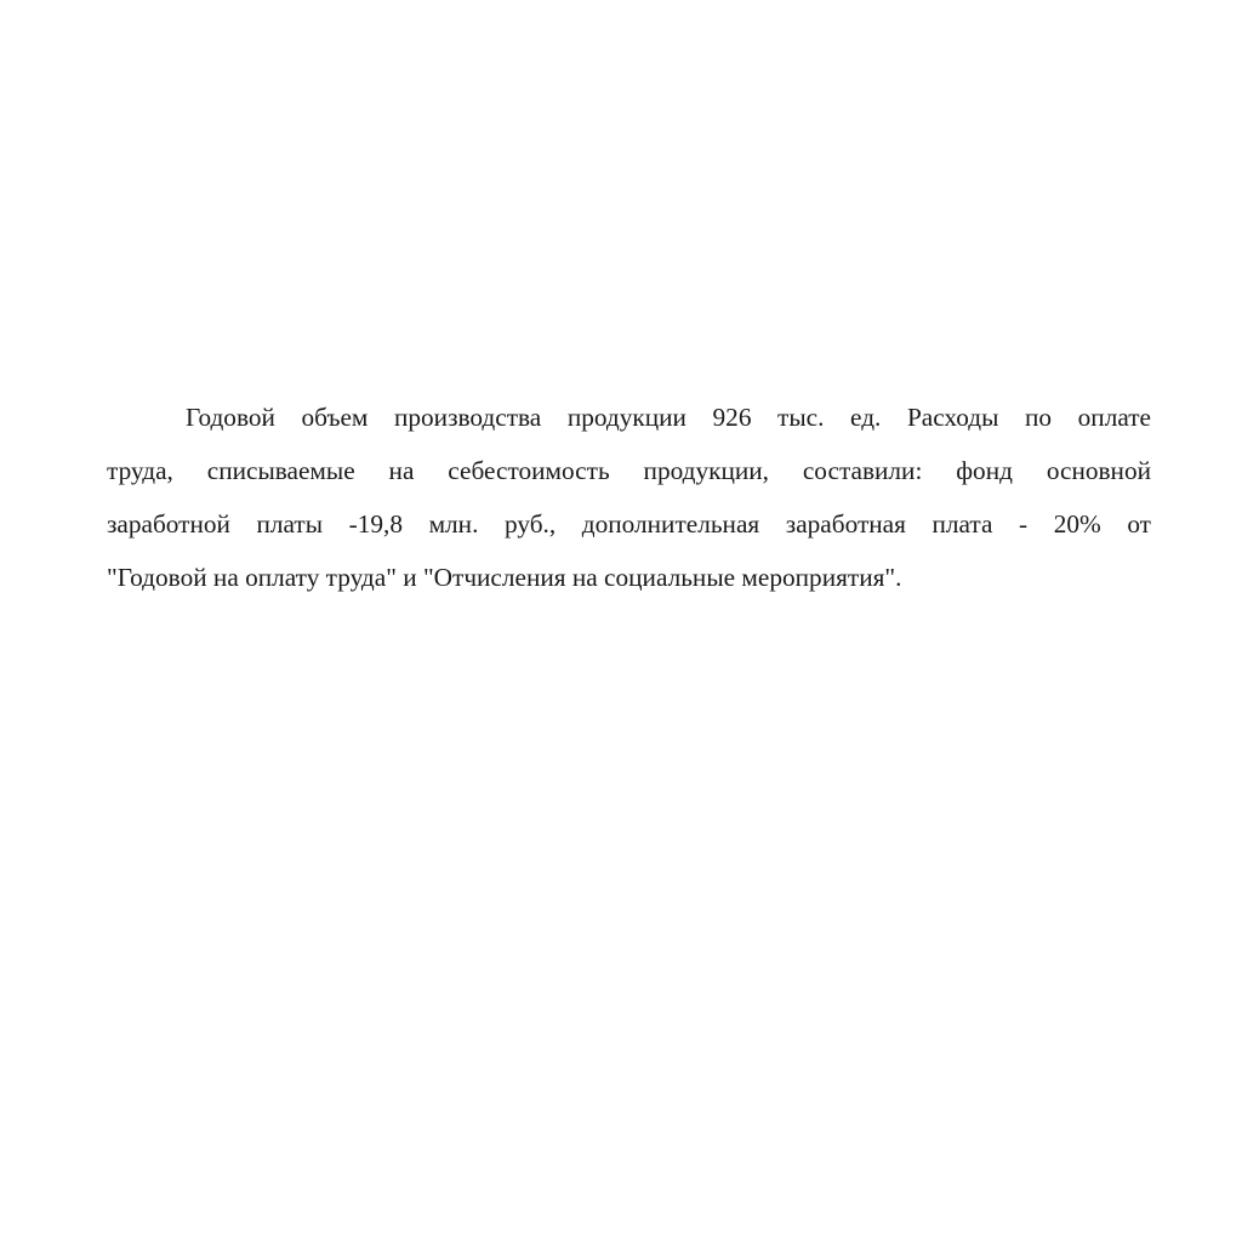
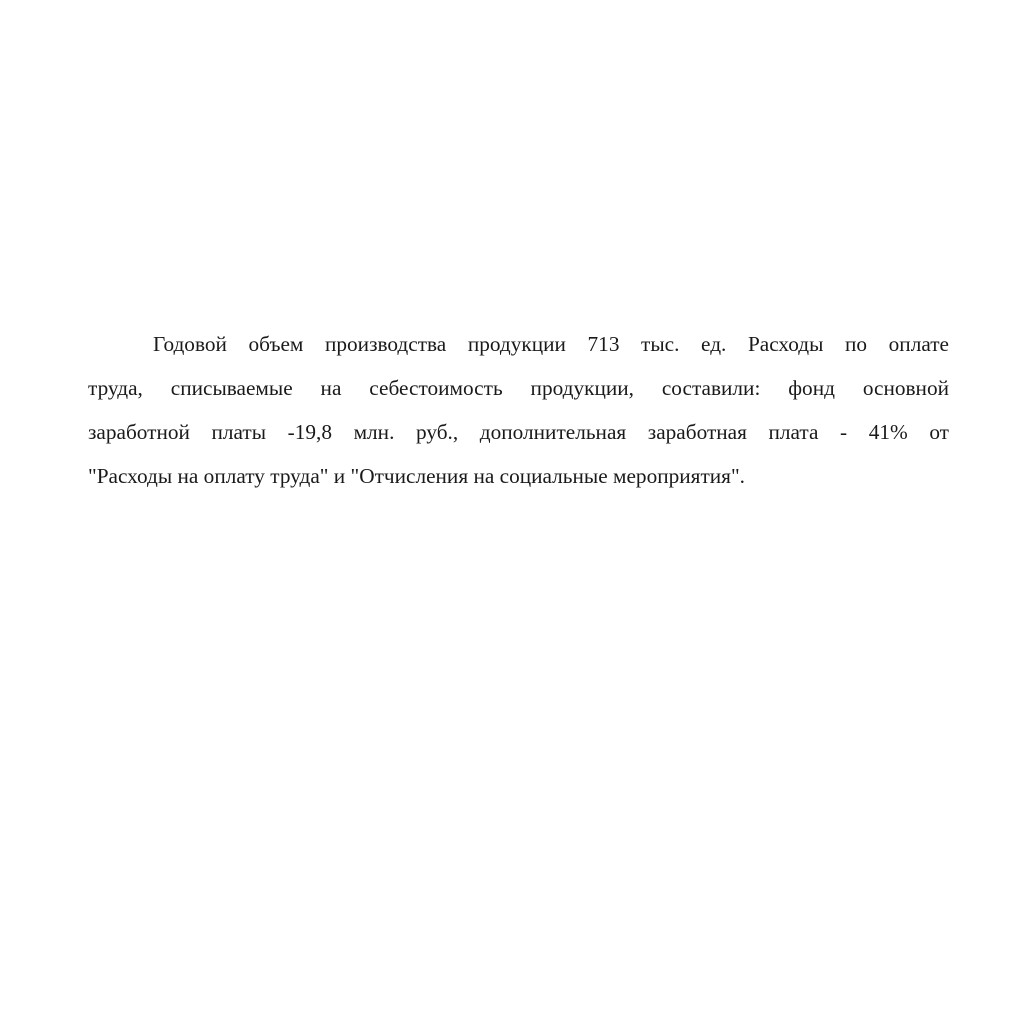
- Годовой объем производства продукции 926 тыс. ед. Расходы по оплате
+ Годовой объем производства продукции 713 тыс. ед. Расходы по оплате
  труда, списываемые на себестоимость продукции, составили: фонд основной
- заработной платы -19,8 млн. руб., дополнительная заработная плата - 20% от
+ заработной платы -19,8 млн. руб., дополнительная заработная плата - 41% от
- "Годовой на оплату труда" и "Отчисления на социальные мероприятия".
+ "Расходы на оплату труда" и "Отчисления на социальные мероприятия".
